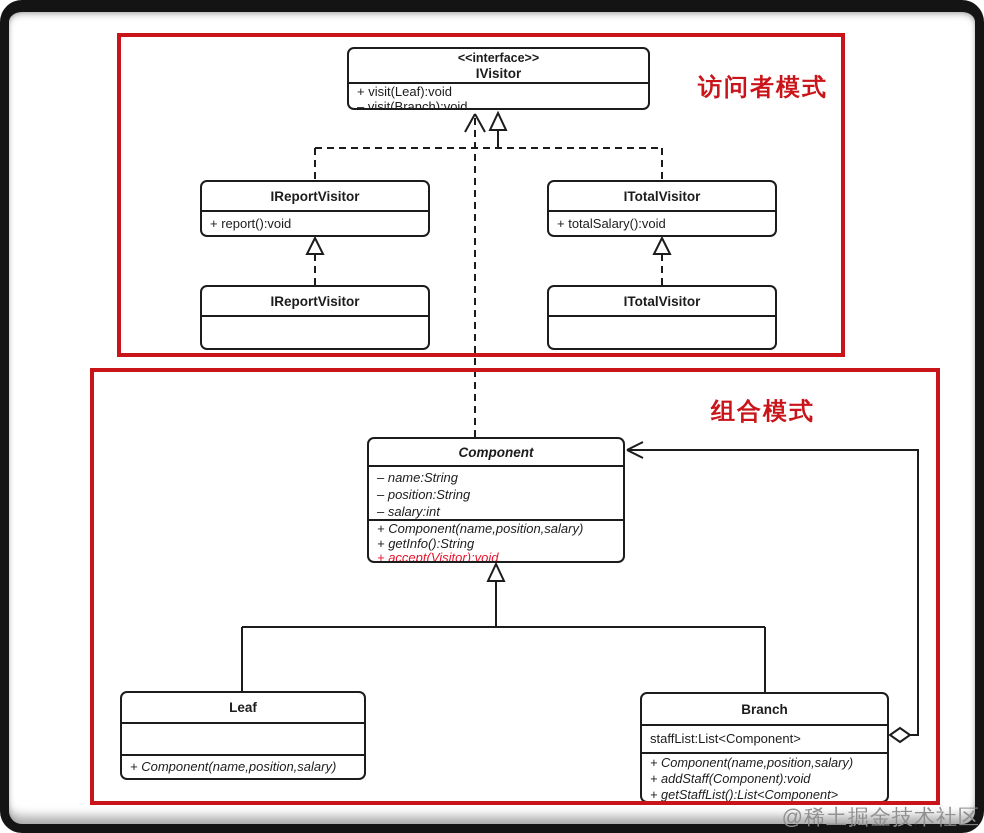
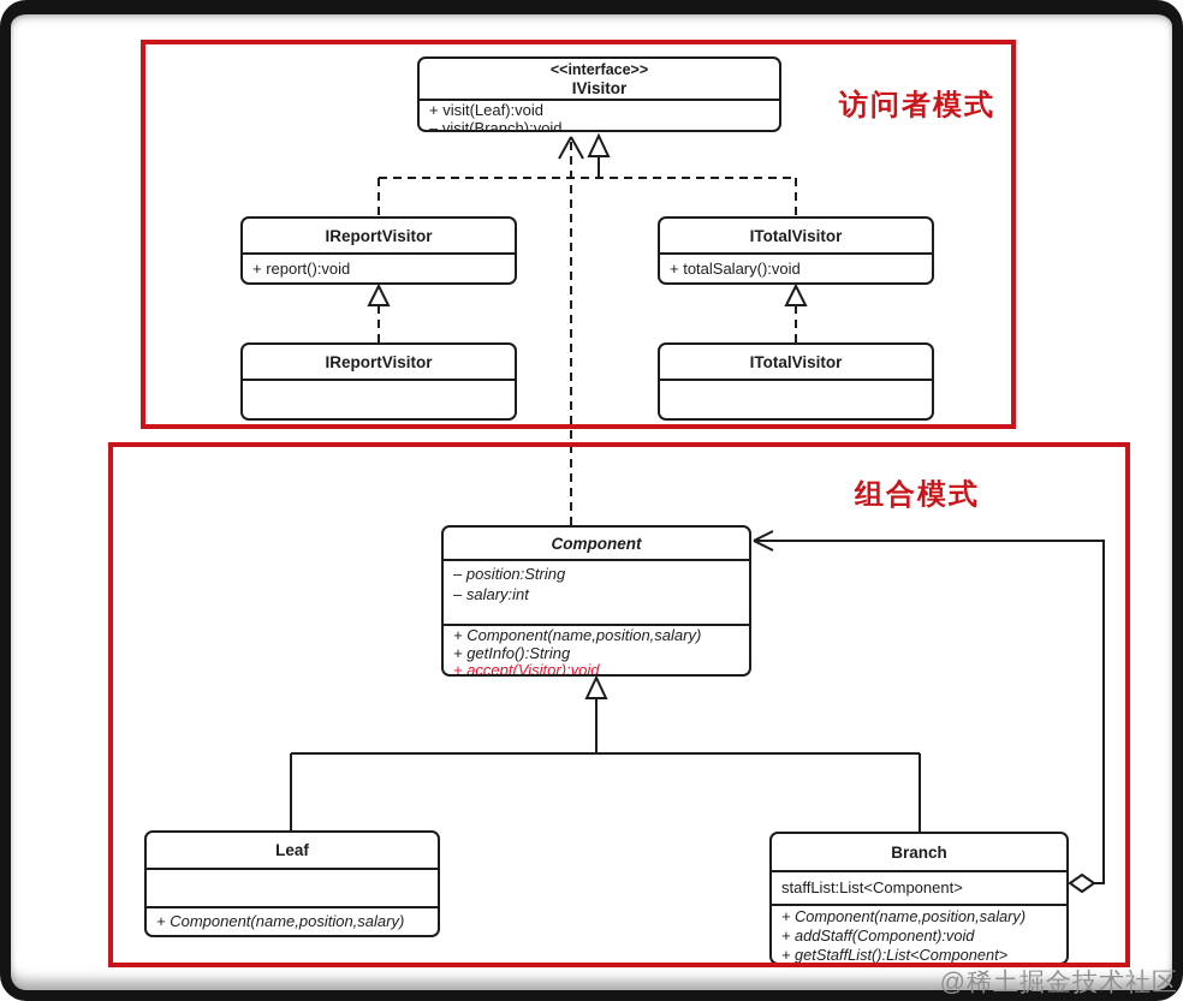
  访问者模式
  组合模式
  <<interface>>
  IVisitor
  + visit(Leaf):void
  – visit(Branch):void
  IReportVisitor
  + report():void
  ITotalVisitor
  + totalSalary():void
  IReportVisitor
  ITotalVisitor
  Component
- – name:String
  – position:String
  – salary:int
  + Component(name,position,salary)
  + getInfo():String
  + accept(Visitor):void
  Leaf
  + Component(name,position,salary)
  Branch
  staffList:List<Component>
  + Component(name,position,salary)
  + addStaff(Component):void
  + getStaffList():List<Component>
  @稀土掘金技术社区
